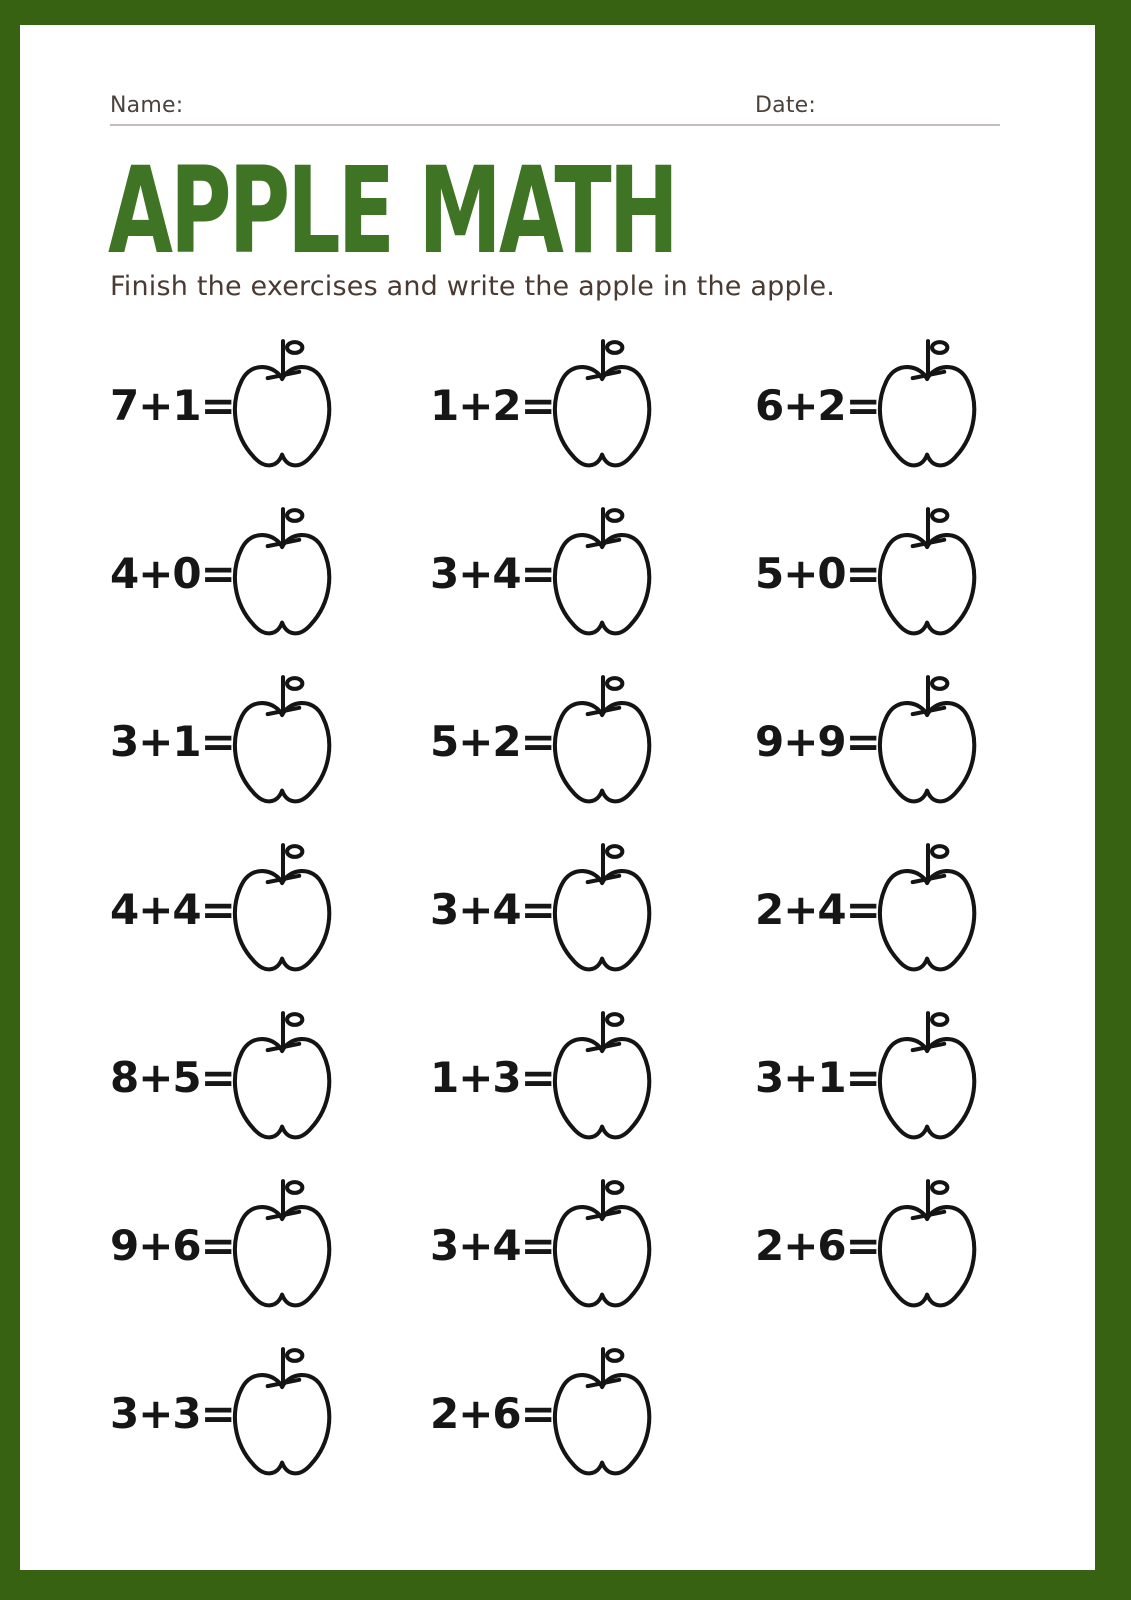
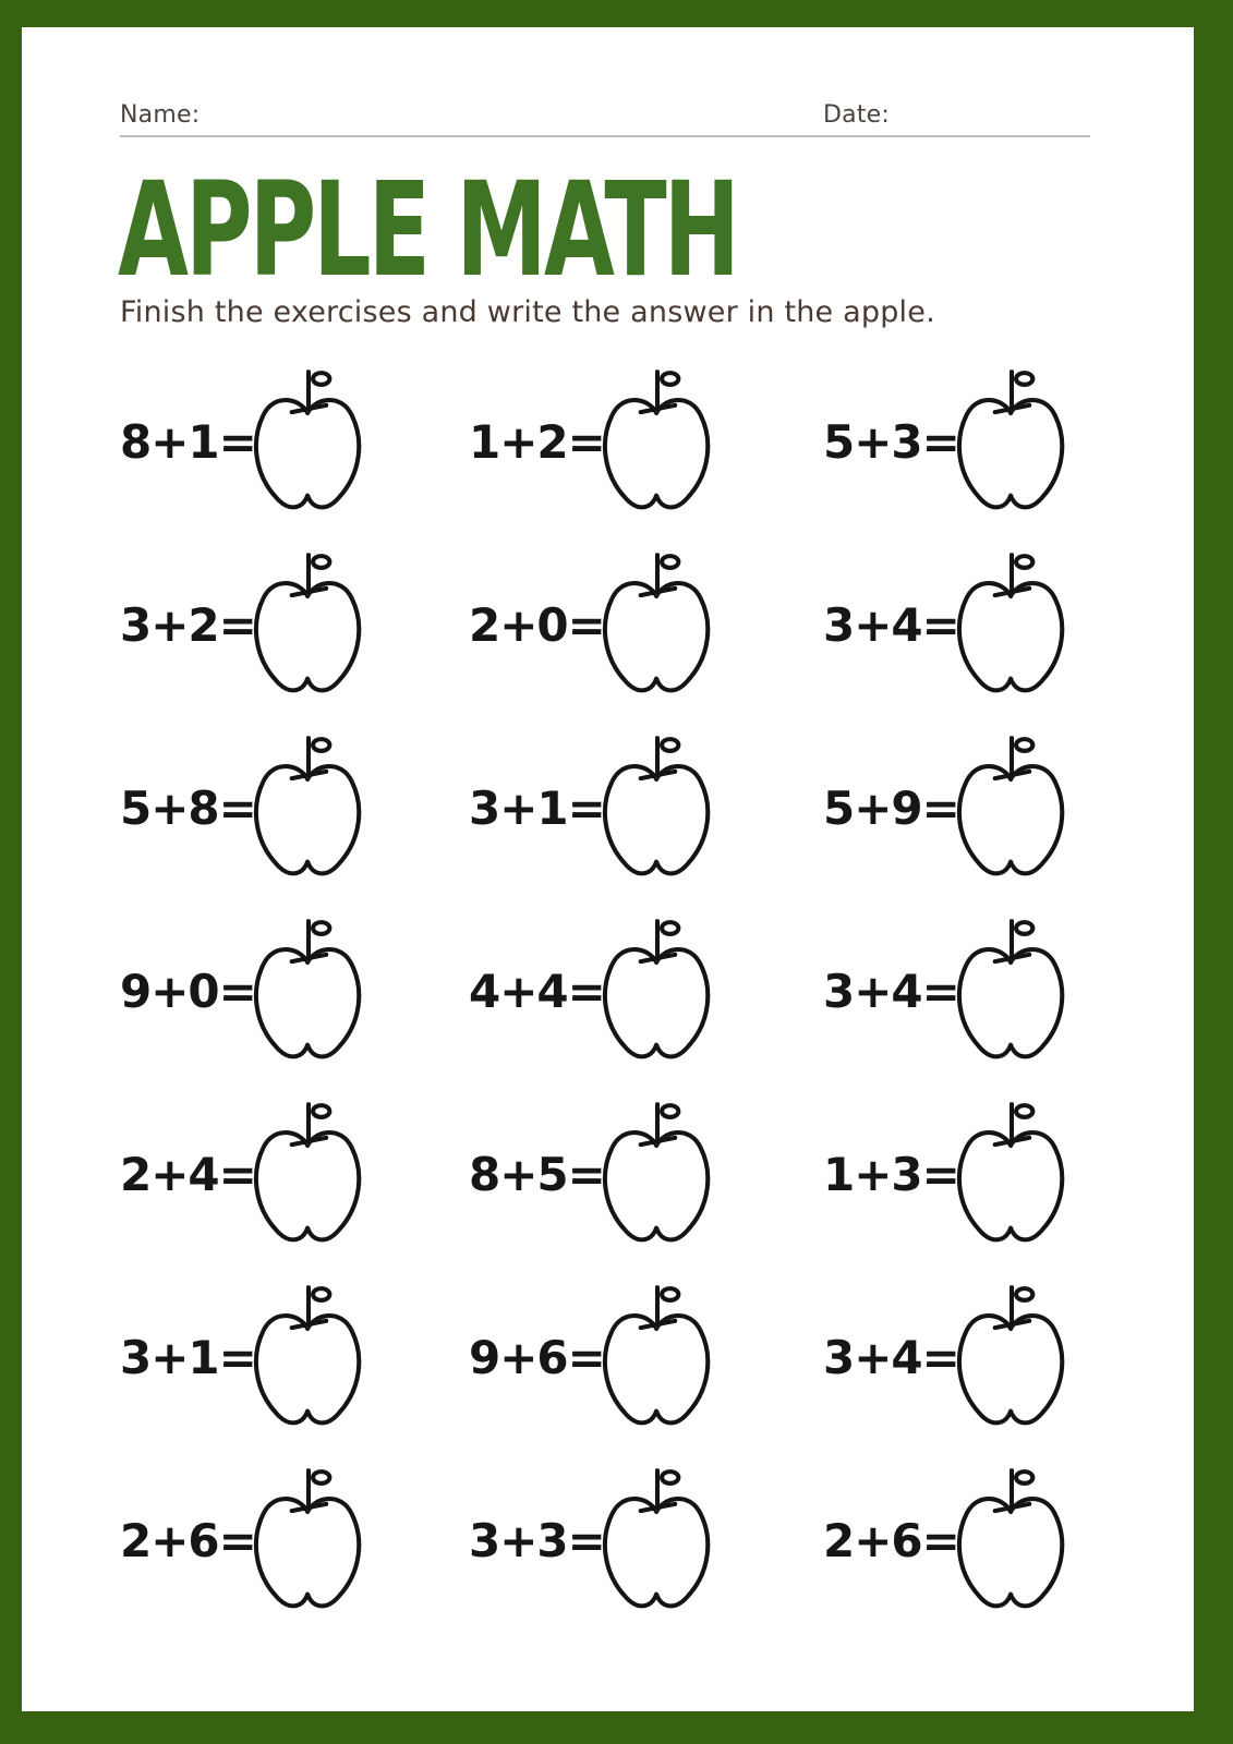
  Name:
  Date:
  APPLE MATH
- Finish the exercises and write the apple in the apple.
+ Finish the exercises and write the answer in the apple.
- 7+1=
+ 8+1=
  1+2=
+ 5+3=
- 6+2=
+ 3+2=
- 4+0=
+ 2+0=
  3+4=
- 5+0=
+ 5+8=
  3+1=
- 5+2=
+ 5+9=
- 9+9=
+ 9+0=
  4+4=
  3+4=
  2+4=
  8+5=
  1+3=
  3+1=
  9+6=
  3+4=
  2+6=
  3+3=
  2+6=
